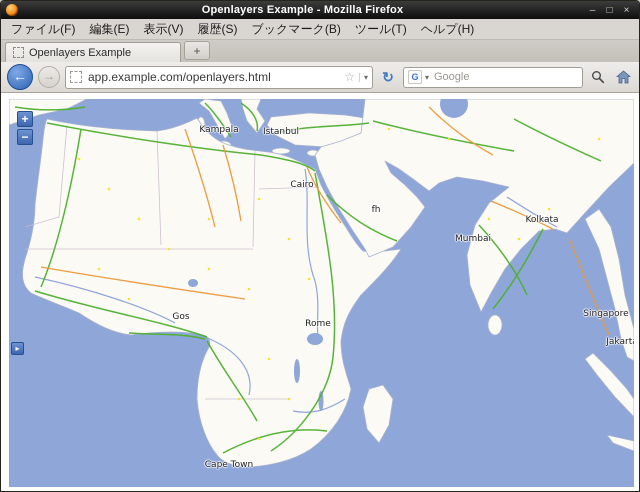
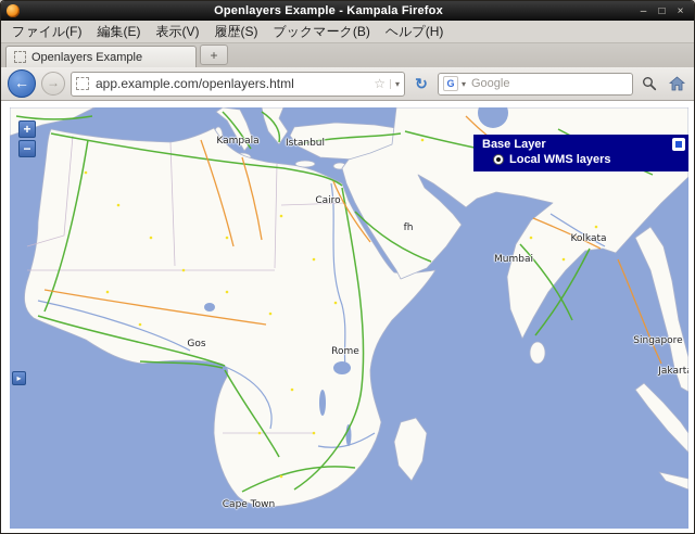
- Openlayers Example - Mozilla Firefox
+ Openlayers Example - Kampala Firefox
  –
  □
  ×
  ファイル(F)
  編集(E)
  表示(V)
  履歴(S)
  ブックマーク(B)
- ツール(T)
  ヘルプ(H)
  Openlayers Example
  +
  ←
  →
  app.example.com/openlayers.html
  ☆
  ▾
  ↻
  G
  ▾
  Google
  Kampala
  Istanbul
  Cairo
  fh
  Kolkata
  Mumbai
  Gos
  Rome
  Singapore
  Jakart
  Cape Town
  +
  −
  ▸
+ Base Layer
+ Local WMS layers
